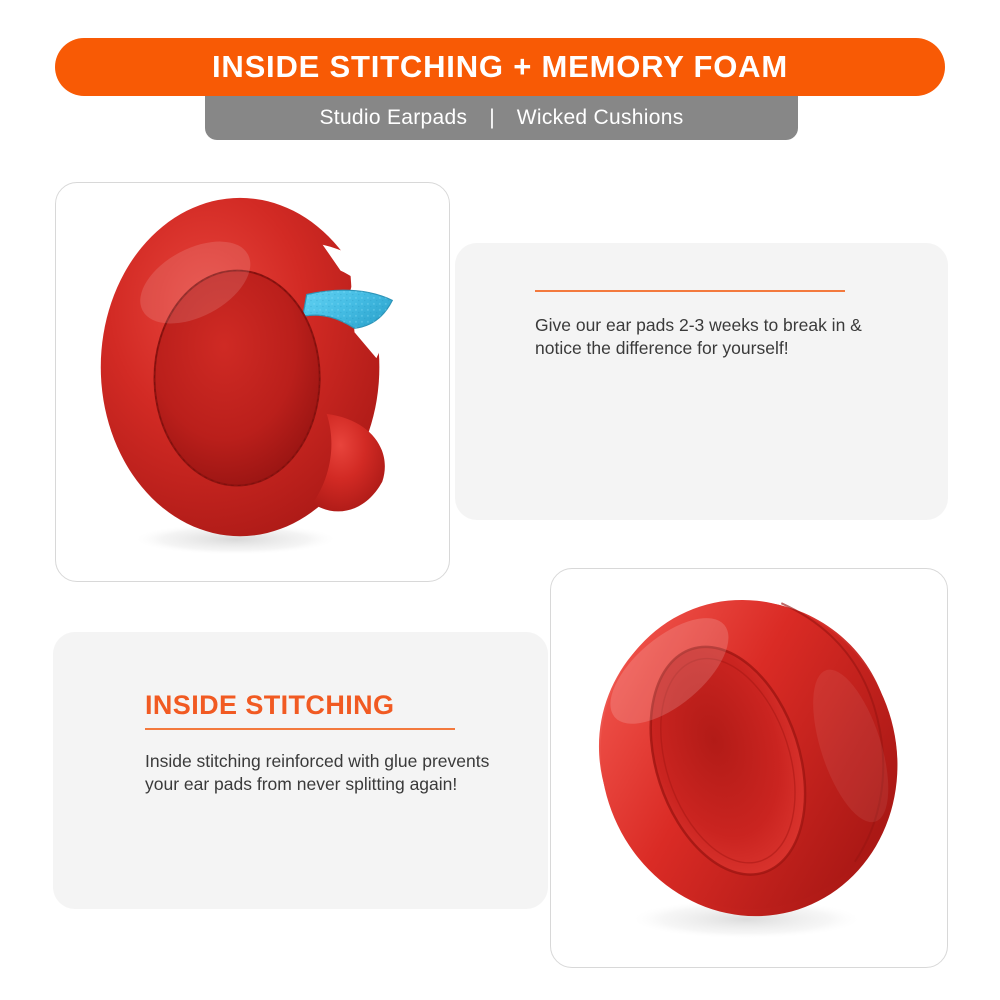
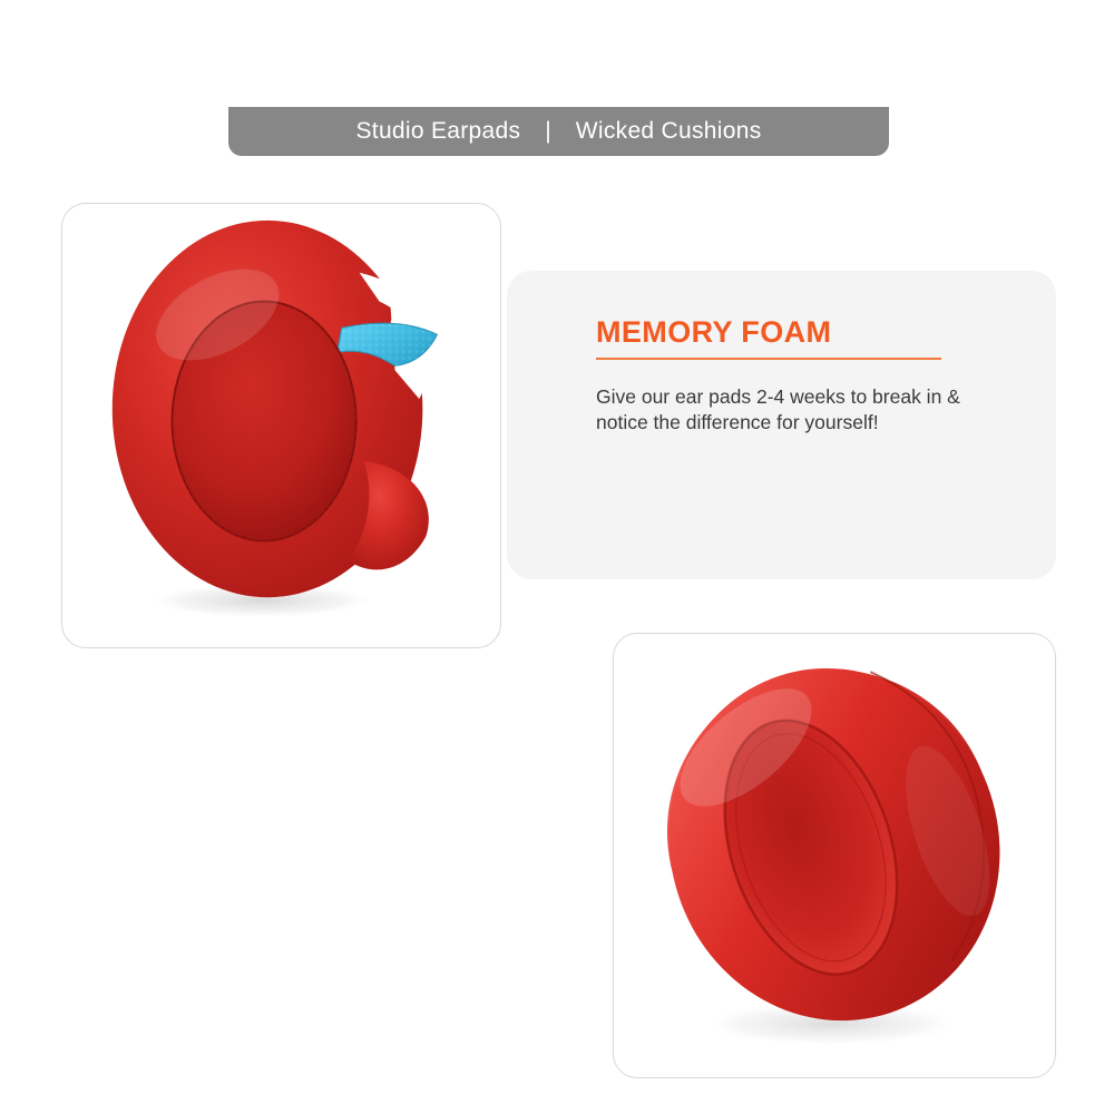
- INSIDE STITCHING + MEMORY FOAM
  Studio Earpads
  |
  Wicked Cushions
+ MEMORY FOAM
- Give our ear pads 2-3 weeks to break in & notice the difference for yourself!
+ Give our ear pads 2-4 weeks to break in & notice the difference for yourself!
- INSIDE STITCHING
- Inside stitching reinforced with glue prevents your ear pads from never splitting again!
